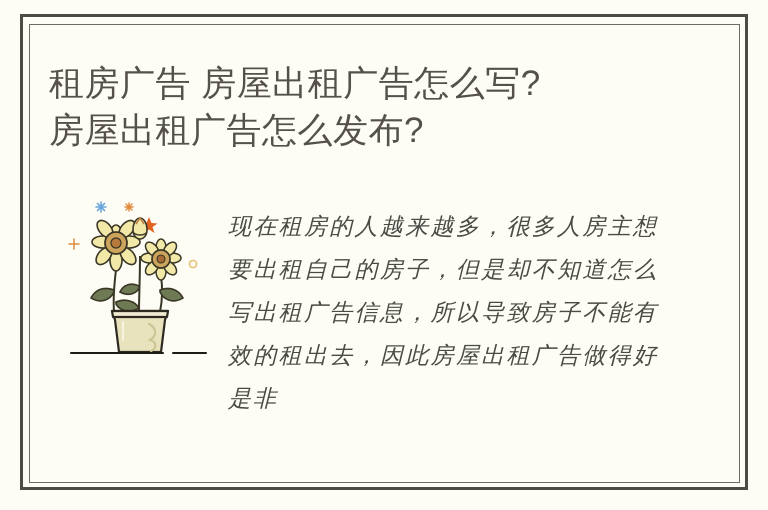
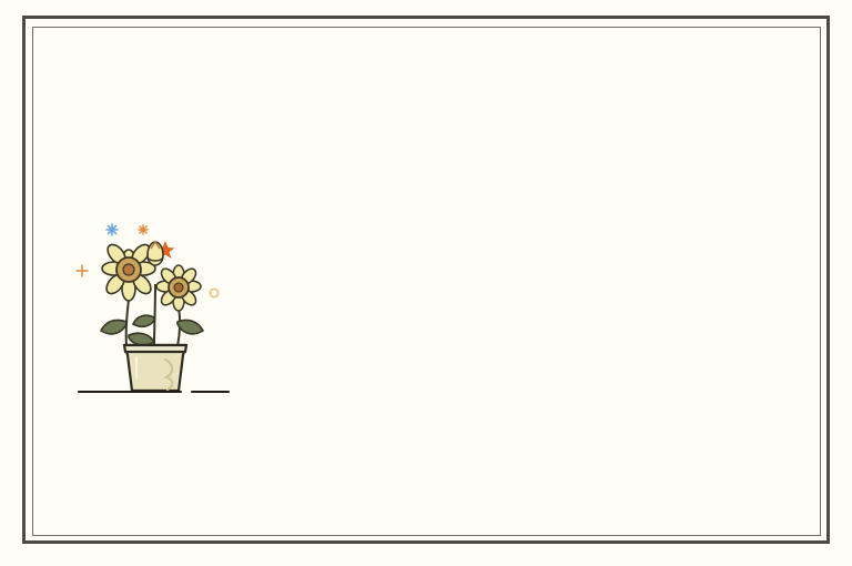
- 租房广告 房屋出租广告怎么写?
- 房屋出租广告怎么发布?
- 现在租房的人越来越多，很多人房主想要出租自己的房子，但是却不知道怎么写出租广告信息，所以导致房子不能有效的租出去，因此房屋出租广告做得好是非
